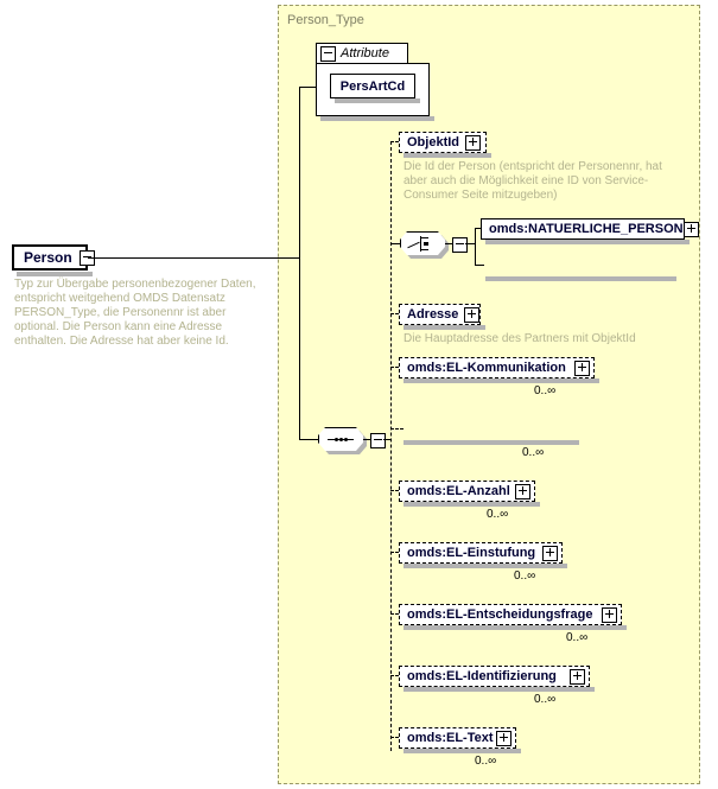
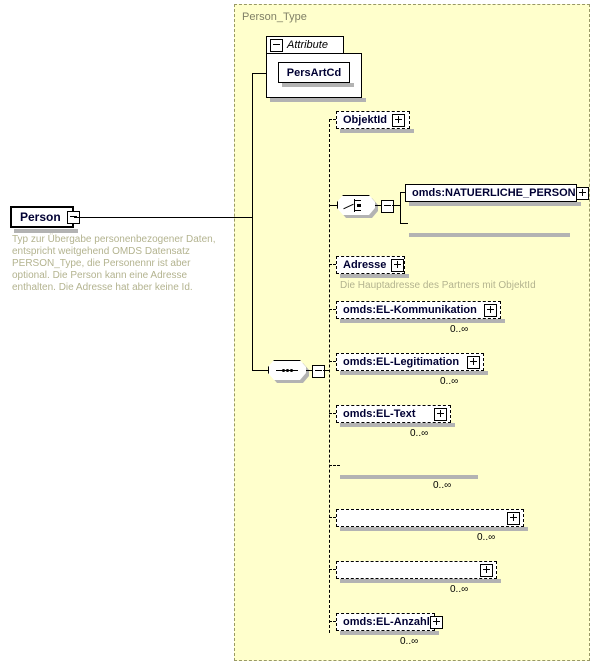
  Person_Type
  Person
  Typ zur Übergabe personenbezogener Daten, entspricht weitgehend OMDS Datensatz PERSON_Type, die Personennr ist aber optional. Die Person kann eine Adresse enthalten. Die Adresse hat aber keine Id.
  Attribute
  PersArtCd
  ObjektId
- Die Id der Person (entspricht der Personennr, hat aber auch die Möglichkeit eine ID von Service-Consumer Seite mitzugeben)
  omds:NATUERLICHE_PERSON
  Adresse
  Die Hauptadresse des Partners mit ObjektId
  omds:EL-Kommunikation
  0..∞
+ omds:EL-Legitimation
  0..∞
- omds:EL-Anzahl
+ omds:EL-Text
  0..∞
- omds:EL-Einstufung
  0..∞
- omds:EL-Entscheidungsfrage
  0..∞
- omds:EL-Identifizierung
  0..∞
- omds:EL-Text
+ omds:EL-Anzahl
  0..∞
